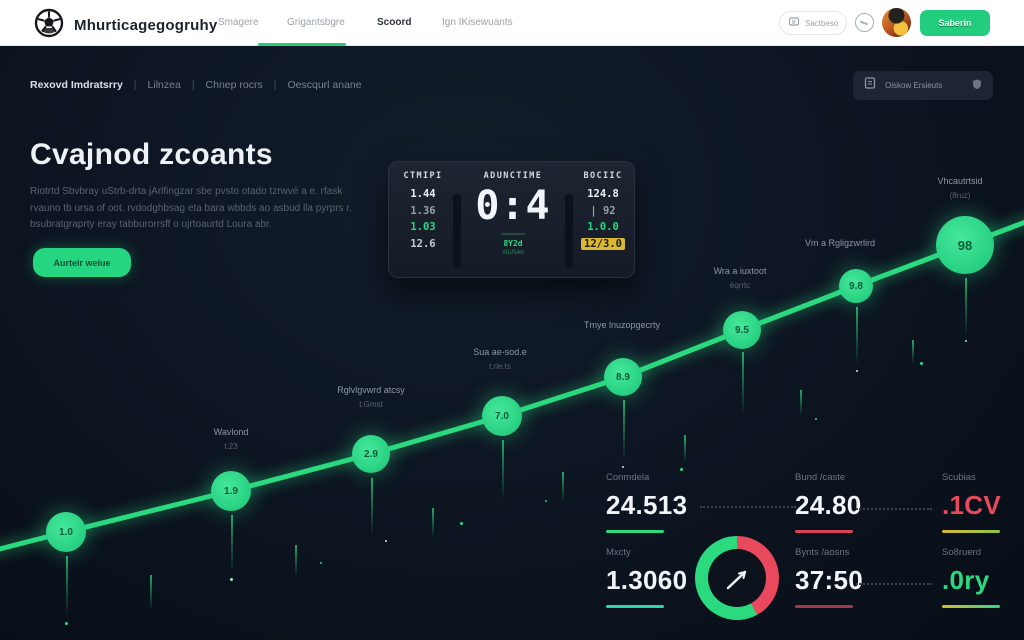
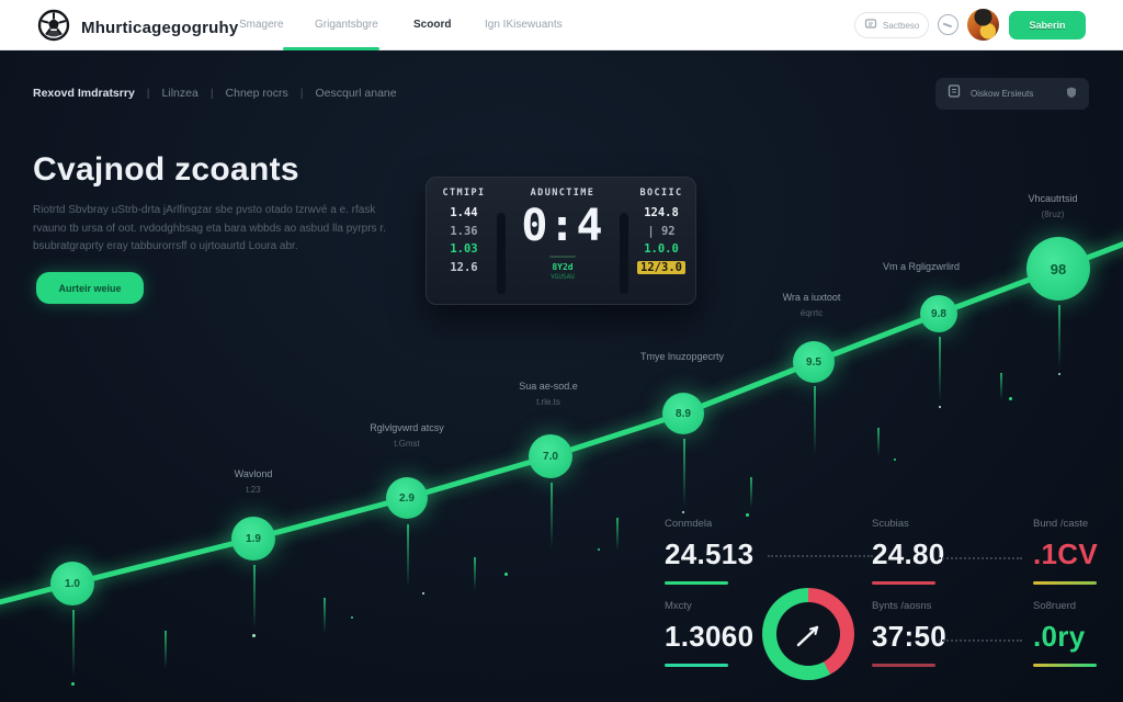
  Mhurticagegogruhy
  Smagere
  Grigantsbgre
  Scoord
  Ign IKisewuants
  Sactbeso
  Saberin
  Rexovd Imdratsrry
  |
  Lilnzea
  |
  Chnep rocrs
  |
  Oescqurl anane
  Oiskow Ersieuts
  Cvajnod zcoants
  Riotrtd Sbvbray uStrb-drta jArlfingzar sbe pvsto otado tzrwvé a e. rfask rvauno tb ursa of oot. rvdodghbsag eta bara wbbds ao asbud lla pyrprs r. bsubratgraprty eray tabburorrsff o ujrtoaurtd Loura abr.
  Aurteir weiue
  CTMIPI
  1.44
  1.36
  1.03
  12.6
  ADUNCTIME
  0:4
  8Y2d
  BOCIIC
  124.8
  | 92
  1.0.0
  12/3.0
  1.0
  1.9
  2.9
  7.0
  8.9
  9.5
  9.8
  98
  Wavlond
  t.23
  Rglvlgvwrd atcsy
  t.Gmst
  Sua ae-sod.e
  t.rle.ts
  Tmye lnuzopgecrty
  Wra a iuxtoot
  éqrrtc
  Vm a Rgligzwrlird
  Vhcautrtsid
  (8ruz)
  Conmdela
  24.513
- Bund /caste
+ Scubias
  24.80
- Scubias
+ Bund /caste
  .1CV
  Mxcty
  1.3060
  Bynts /aosns
  37:50
  So8ruerd
  .0ry
